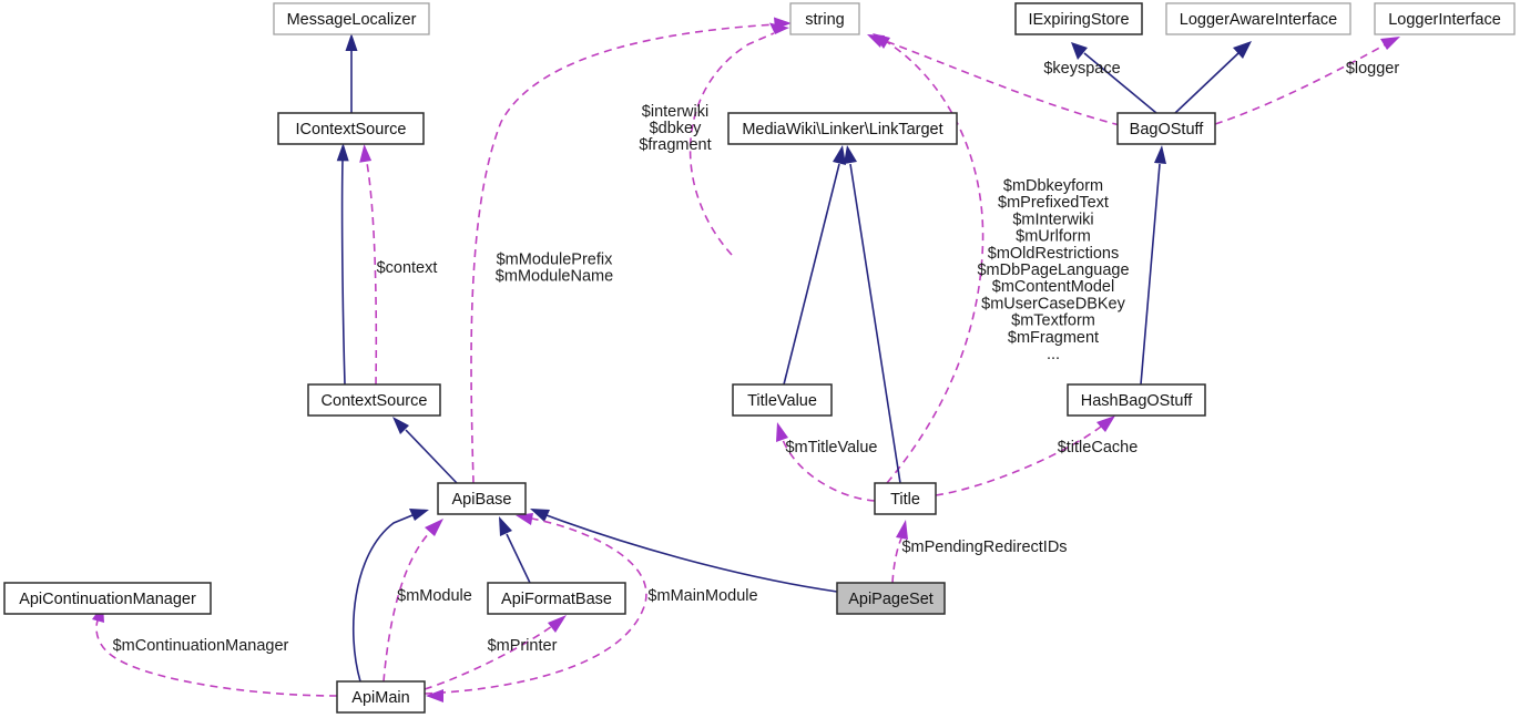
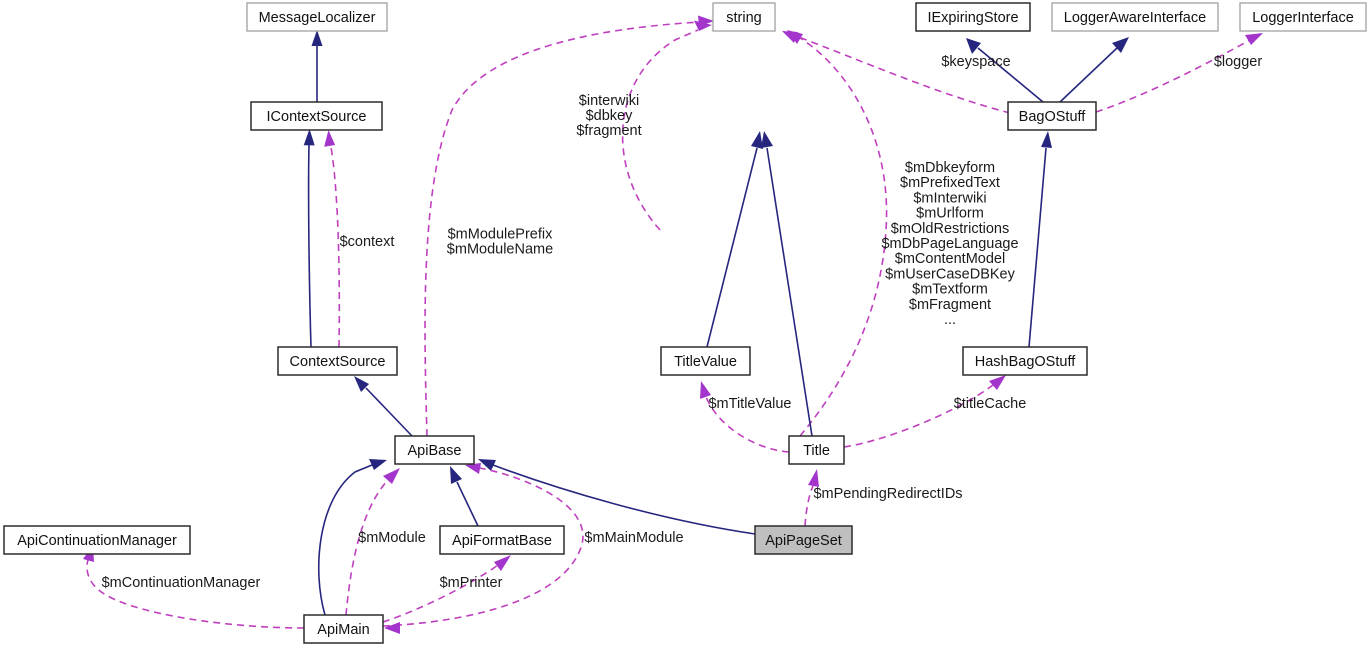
  MessageLocalizer
  string
  IExpiringStore
  LoggerAwareInterface
  LoggerInterface
  IContextSource
- MediaWiki\Linker\LinkTarget
  BagOStuff
  ContextSource
  TitleValue
  HashBagOStuff
  ApiBase
  Title
  ApiContinuationManager
  ApiFormatBase
  ApiPageSet
  ApiMain
  $keyspace
  $logger
  $interwiki $dbkey $fragment
  $mDbkeyform $mPrefixedText $mInterwiki $mUrlform $mOldRestrictions $mDbPageLanguage $mContentModel $mUserCaseDBKey $mTextform $mFragment ...
  $context
  $mModulePrefix $mModuleName
  $mTitleValue
  $titleCache
  $mPendingRedirectIDs
  $mModule
  $mMainModule
  $mPrinter
  $mContinuationManager
